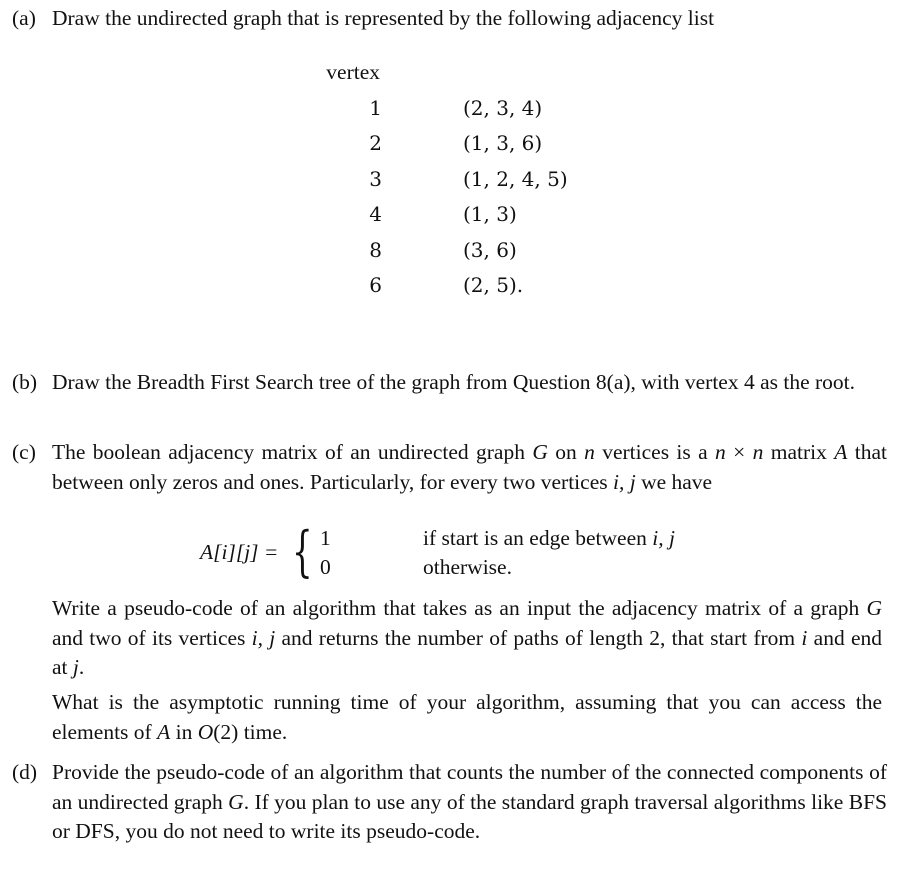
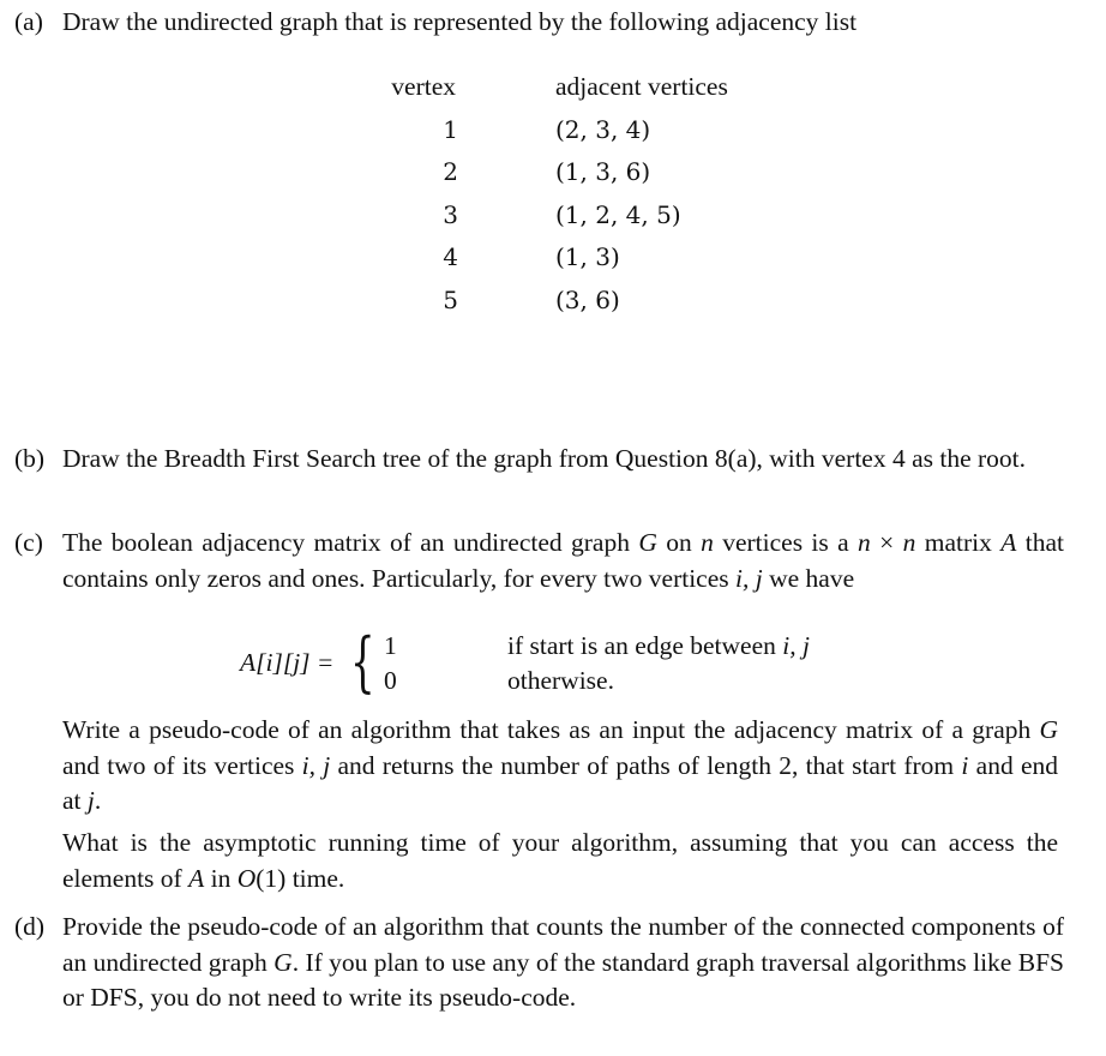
  (a)
  Draw the undirected graph that is represented by the following adjacency list
  vertex
+ adjacent vertices
  1
  (2, 3, 4)
  2
  (1, 3, 6)
  3
  (1, 2, 4, 5)
  4
  (1, 3)
- 8
+ 5
  (3, 6)
- 6
- (2, 5).
  (b)
  Draw the Breadth First Search tree of the graph from Question 8(a), with vertex 4 as the root.
  (c)
- The boolean adjacency matrix of an undirected graph G on n vertices is a n × n matrix A that between only zeros and ones. Particularly, for every two vertices i, j we have
+ The boolean adjacency matrix of an undirected graph G on n vertices is a n × n matrix A that contains only zeros and ones. Particularly, for every two vertices i, j we have
  A[i][j] =
  {
  1
  0
  if start is an edge between i, j
  otherwise.
  Write a pseudo-code of an algorithm that takes as an input the adjacency matrix of a graph G and two of its vertices i, j and returns the number of paths of length 2, that start from i and end at j.
- What is the asymptotic running time of your algorithm, assuming that you can access the elements of A in O(2) time.
+ What is the asymptotic running time of your algorithm, assuming that you can access the elements of A in O(1) time.
  (d)
  Provide the pseudo-code of an algorithm that counts the number of the connected components of an undirected graph G. If you plan to use any of the standard graph traversal algorithms like BFS or DFS, you do not need to write its pseudo-code.
